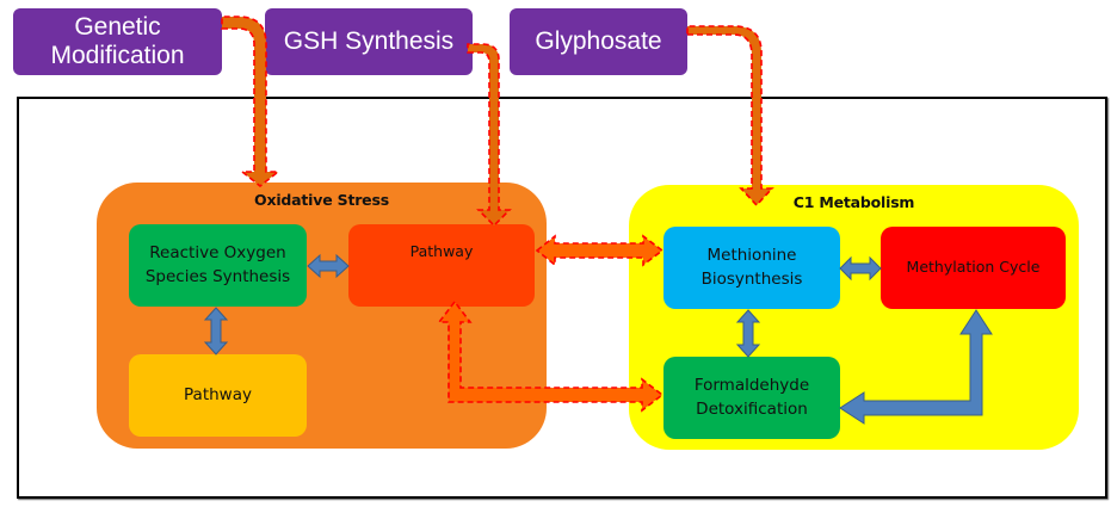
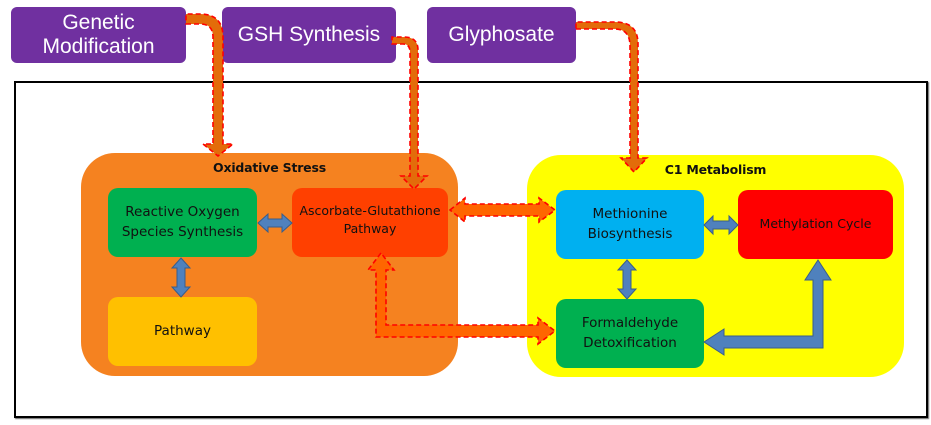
  Genetic
  Modification
  GSH Synthesis
  Glyphosate
  Oxidative Stress
  Reactive Oxygen
  Species Synthesis
+ Ascorbate-Glutathione
  Pathway
  Pathway
  C1 Metabolism
  Methionine
  Biosynthesis
  Methylation Cycle
  Formaldehyde
  Detoxification
